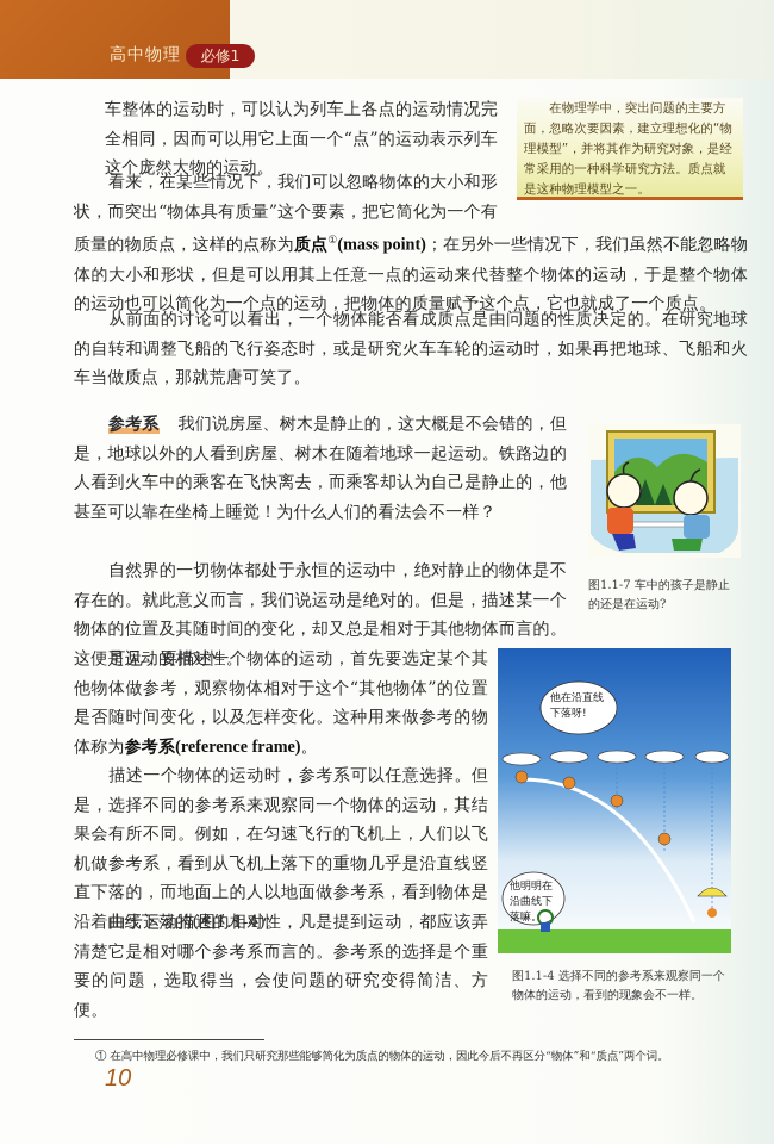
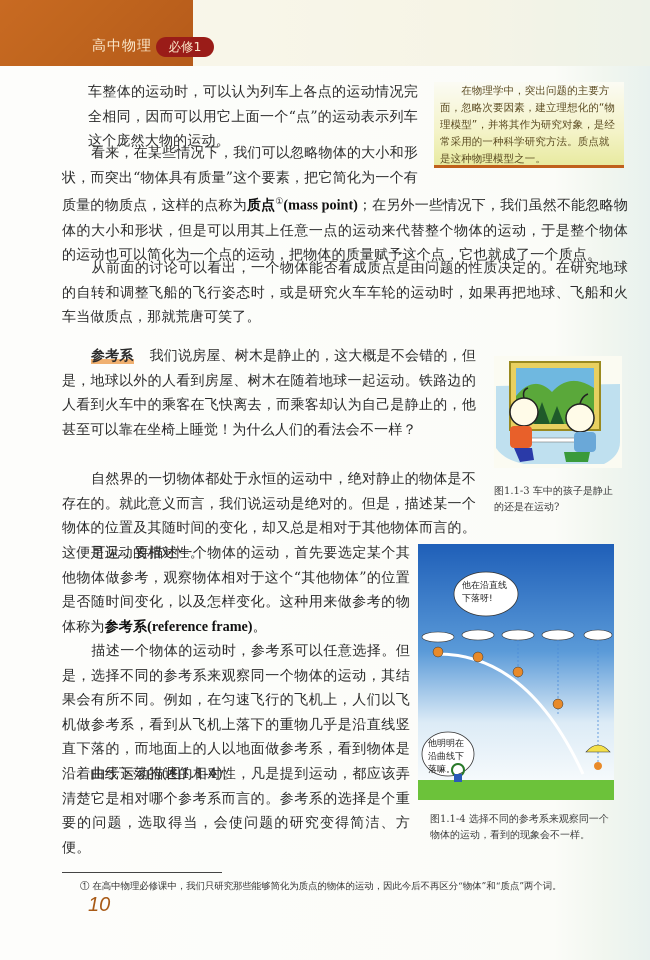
  高中物理
  必修1
  在物理学中，突出问题的主要方面，忽略次要因素，建立理想化的“物理模型”，并将其作为研究对象，是经常采用的一种科学研究方法。质点就是这种物理模型之一。
  车整体的运动时，可以认为列车上各点的运动情况完全相同，因而可以用它上面一个“点”的运动表示列车这个庞然大物的运动。
  看来，在某些情况下，我们可以忽略物体的大小和形状，而突出“物体具有质量”这个要素，把它简化为一个有质量的物质点，这样的点称为质点①(mass point)；在另外一些情况下，我们虽然不能忽略物体的大小和形状，但是可以用其上任意一点的运动来代替整个物体的运动，于是整个物体的运动也可以简化为一个点的运动，把物体的质量赋予这个点，它也就成了一个质点。
  从前面的讨论可以看出，一个物体能否看成质点是由问题的性质决定的。在研究地球的自转和调整飞船的飞行姿态时，或是研究火车车轮的运动时，如果再把地球、飞船和火车当做质点，那就荒唐可笑了。
  参考系 我们说房屋、树木是静止的，这大概是不会错的，但是，地球以外的人看到房屋、树木在随着地球一起运动。铁路边的人看到火车中的乘客在飞快离去，而乘客却认为自己是静止的，他甚至可以靠在坐椅上睡觉！为什么人们的看法会不一样？
  自然界的一切物体都处于永恒的运动中，绝对静止的物体是不存在的。就此意义而言，我们说运动是绝对的。但是，描述某一个物体的位置及其随时间的变化，却又总是相对于其他物体而言的。这便是运动的相对性。
  可见，要描述一个物体的运动，首先要选定某个其他物体做参考，观察物体相对于这个“其他物体”的位置是否随时间变化，以及怎样变化。这种用来做参考的物体称为参考系(reference frame)。
  描述一个物体的运动时，参考系可以任意选择。但是，选择不同的参考系来观察同一个物体的运动，其结果会有所不同。例如，在匀速飞行的飞机上，人们以飞机做参考系，看到从飞机上落下的重物几乎是沿直线竖直下落的，而地面上的人以地面做参考系，看到物体是沿着曲线下落的(图1.1-4)。
  由于运动描述的相对性，凡是提到运动，都应该弄清楚它是相对哪个参考系而言的。参考系的选择是个重要的问题，选取得当，会使问题的研究变得简洁、方便。
- 图1.1-7 车中的孩子是静止的还是在运动?
+ 图1.1-3 车中的孩子是静止的还是在运动?
  他在沿直线下落呀!
  他明明在沿曲线下落嘛。
  图1.1-4 选择不同的参考系来观察同一个物体的运动，看到的现象会不一样。
  ① 在高中物理必修课中，我们只研究那些能够简化为质点的物体的运动，因此今后不再区分“物体”和“质点”两个词。
  10
